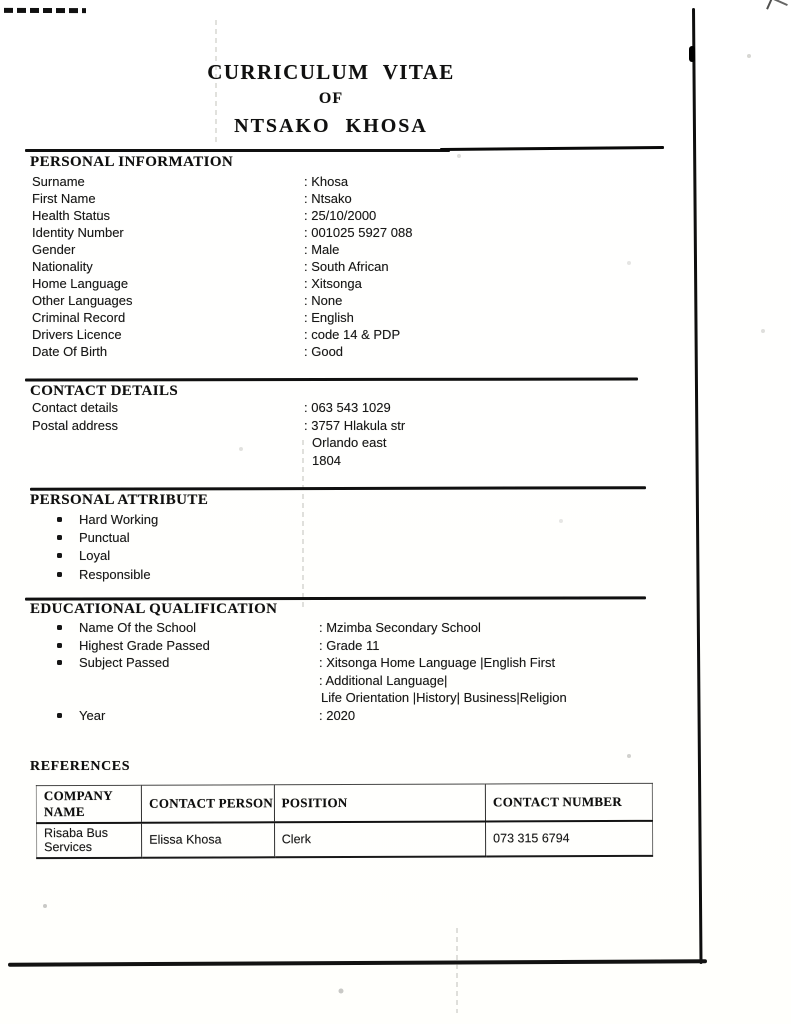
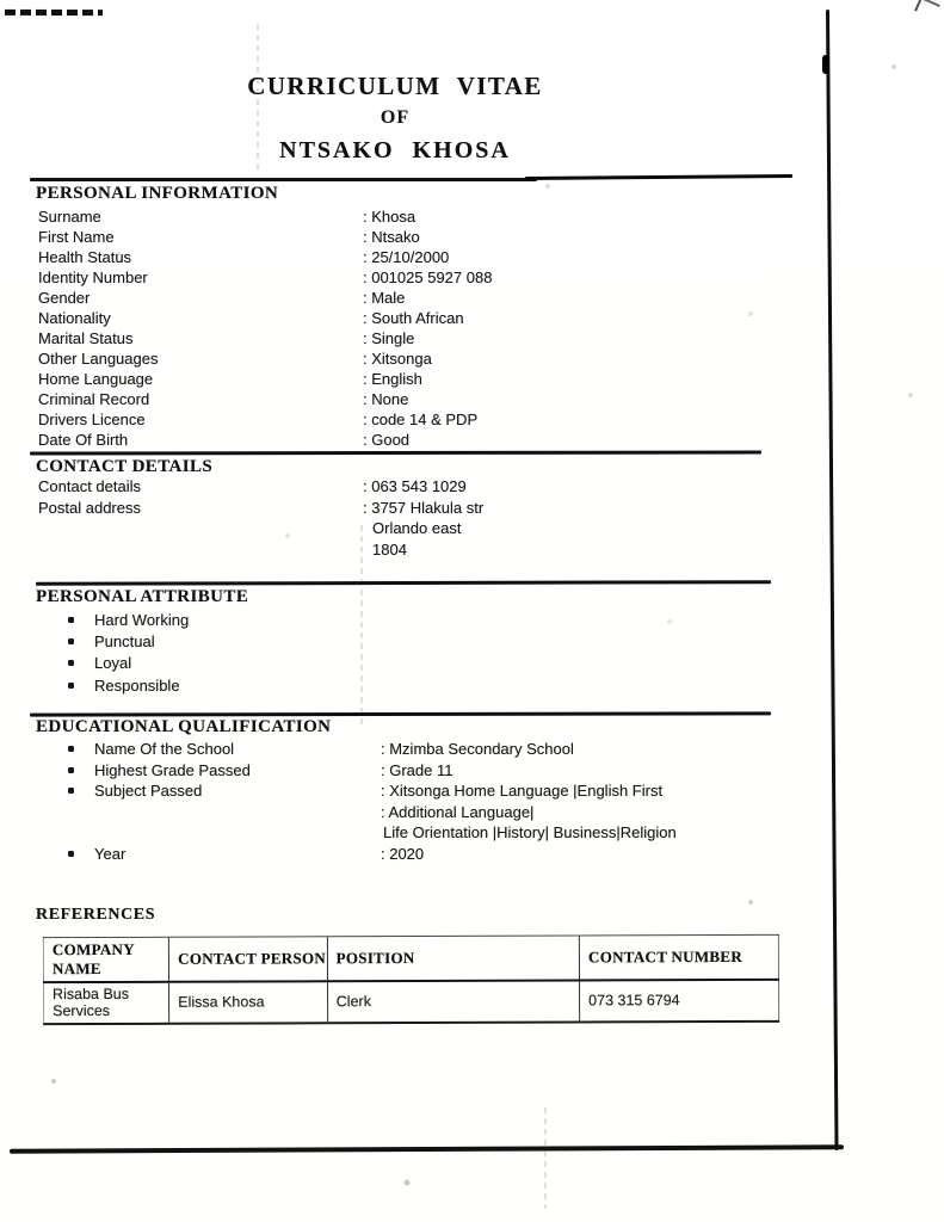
  CURRICULUM VITAE
  OF
  NTSAKO KHOSA
  PERSONAL INFORMATION
  Surname
  : Khosa
  First Name
  : Ntsako
  Health Status
  : 25/10/2000
  Identity Number
  : 001025 5927 088
  Gender
  : Male
  Nationality
  : South African
+ Marital Status
+ : Single
- Home Language
+ Other Languages
  : Xitsonga
- Other Languages
+ Home Language
- : None
+ : English
  Criminal Record
- : English
+ : None
  Drivers Licence
  : code 14 & PDP
  Date Of Birth
  : Good
  CONTACT DETAILS
  Contact details
  : 063 543 1029
  Postal address
  : 3757 Hlakula str
  Orlando east
  1804
  PERSONAL ATTRIBUTE
  Hard Working
  Punctual
  Loyal
  Responsible
  EDUCATIONAL QUALIFICATION
  Name Of the School
  : Mzimba Secondary School
  Highest Grade Passed
  : Grade 11
  Subject Passed
  : Xitsonga Home Language |English First
  : Additional Language|
  Life Orientation |History| Business|Religion
  Year
  : 2020
  REFERENCES
  COMPANY NAME	CONTACT PERSON	POSITION	CONTACT NUMBER
  Risaba Bus Services	Elissa Khosa	Clerk	073 315 6794
